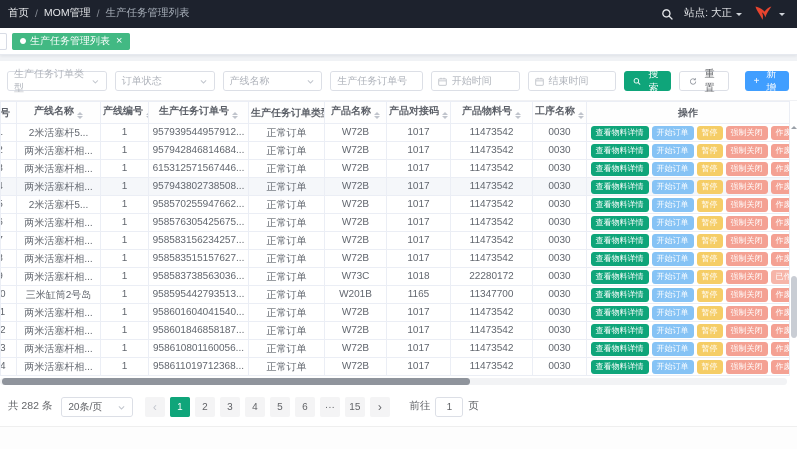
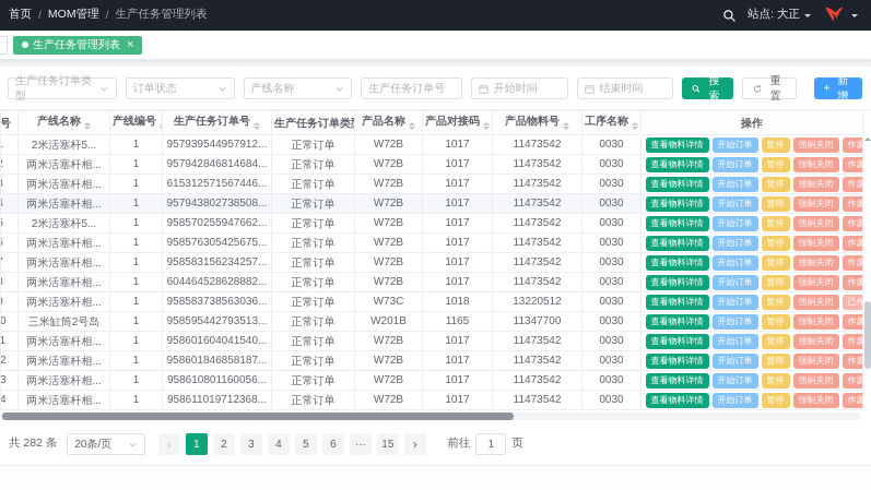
  首页
  /
  MOM管理
  /
  生产任务管理列表
  站点: 大正
  生产任务管理列表
  ×
  生产任务订单类型
  订单状态
  产线名称
  生产任务订单号
  开始时间
  结束时间
  搜索
  重置
  +
  新增
  号	产线名称	产线编号	生产任务订单号	生产任务订单类	产品名称	产品对接码	产品物料号	工序名称	操作
  	2米活塞杆5...	1	957939544957912...	正常订单	W72B	1017	11473542	0030	查看物料详情 开始订单 暂停 强制关闭 作废
  	两米活塞杆相...	1	957942846814684...	正常订单	W72B	1017	11473542	0030	查看物料详情 开始订单 暂停 强制关闭 作废
  	两米活塞杆相...	1	615312571567446...	正常订单	W72B	1017	11473542	0030	查看物料详情 开始订单 暂停 强制关闭 作废
  	两米活塞杆相...	1	957943802738508...	正常订单	W72B	1017	11473542	0030	查看物料详情 开始订单 暂停 强制关闭 作废
  	2米活塞杆5...	1	958570255947662...	正常订单	W72B	1017	11473542	0030	查看物料详情 开始订单 暂停 强制关闭 作废
  	两米活塞杆相...	1	958576305425675...	正常订单	W72B	1017	11473542	0030	查看物料详情 开始订单 暂停 强制关闭 作废
  	两米活塞杆相...	1	958583156234257...	正常订单	W72B	1017	11473542	0030	查看物料详情 开始订单 暂停 强制关闭 作废
- 	两米活塞杆相...	1	958583515157627...	正常订单	W72B	1017	11473542	0030	查看物料详情 开始订单 暂停 强制关闭 作废
+ 	两米活塞杆相...	1	604464528628882...	正常订单	W72B	1017	11473542	0030	查看物料详情 开始订单 暂停 强制关闭 作废
- 	两米活塞杆相...	1	958583738563036...	正常订单	W73C	1018	22280172	0030	查看物料详情 开始订单 暂停 强制关闭 已作
+ 	两米活塞杆相...	1	958583738563036...	正常订单	W73C	1018	13220512	0030	查看物料详情 开始订单 暂停 强制关闭 已作
  0	三米缸筒2号岛	1	958595442793513...	正常订单	W201B	1165	11347700	0030	查看物料详情 开始订单 暂停 强制关闭 作废
  1	两米活塞杆相...	1	958601604041540...	正常订单	W72B	1017	11473542	0030	查看物料详情 开始订单 暂停 强制关闭 作废
  2	两米活塞杆相...	1	958601846858187...	正常订单	W72B	1017	11473542	0030	查看物料详情 开始订单 暂停 强制关闭 作废
  3	两米活塞杆相...	1	958610801160056...	正常订单	W72B	1017	11473542	0030	查看物料详情 开始订单 暂停 强制关闭 作废
  4	两米活塞杆相...	1	958611019712368...	正常订单	W72B	1017	11473542	0030	查看物料详情 开始订单 暂停 强制关闭 作废
  共 282 条
  20条/页
  ‹
  1
  2
  3
  4
  5
  6
  ···
  15
  ›
  前往
  1
  页
